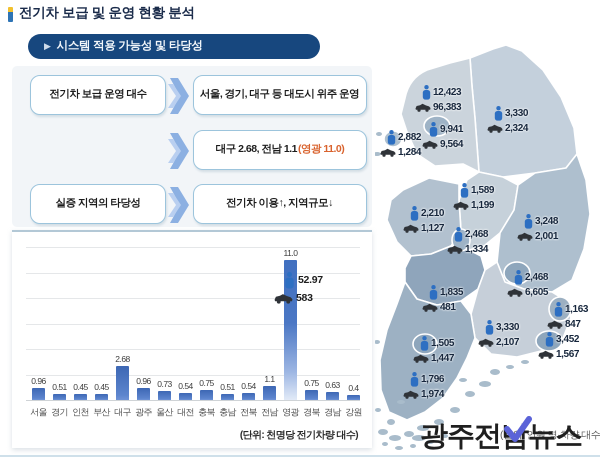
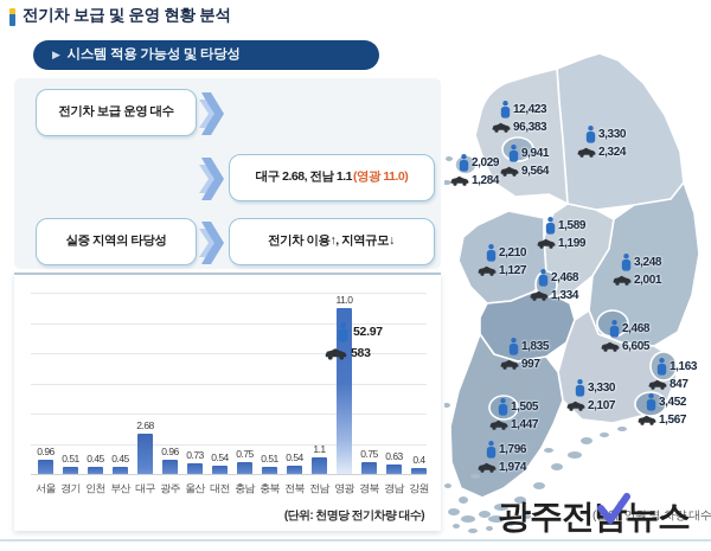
  전기차 보급 및 운영 현황 분석
  ▶
  시스템 적용 가능성 및 타당성
  전기차 보급 운영 대수
- 서울, 경기, 대구 등 대도시 위주 운영
  대구 2.68, 전남 1.1
  (영광 11.0)
  실증 지역의 타당성
  전기차 이용↑, 지역규모↓
  0.96
  서울
  0.51
  경기
  0.45
  인천
  0.45
  부산
  2.68
  대구
  0.96
  광주
  0.73
  울산
  0.54
  대전
  0.75
- 충북
+ 충남
  0.51
- 충남
+ 충북
  0.54
  전북
  1.1
  전남
  11.0
  영광
  0.75
  경북
  0.63
  경남
  0.4
  강원
  52.97
  583
  (단위: 천명당 전기차량 대수)
  12,423
  96,383
  9,941
  9,564
- 2,882
+ 2,029
  1,284
  3,330
  2,324
  1,589
  1,199
  2,210
  1,127
  2,468
  1,334
  3,248
  2,001
  2,468
  6,605
  1,835
- 481
+ 997
  1,163
  847
  3,330
  2,107
  3,452
  1,567
  1,505
  1,447
  1,796
  1,974
  (단: 인원 명·차량 대수
  광주전뉴스
